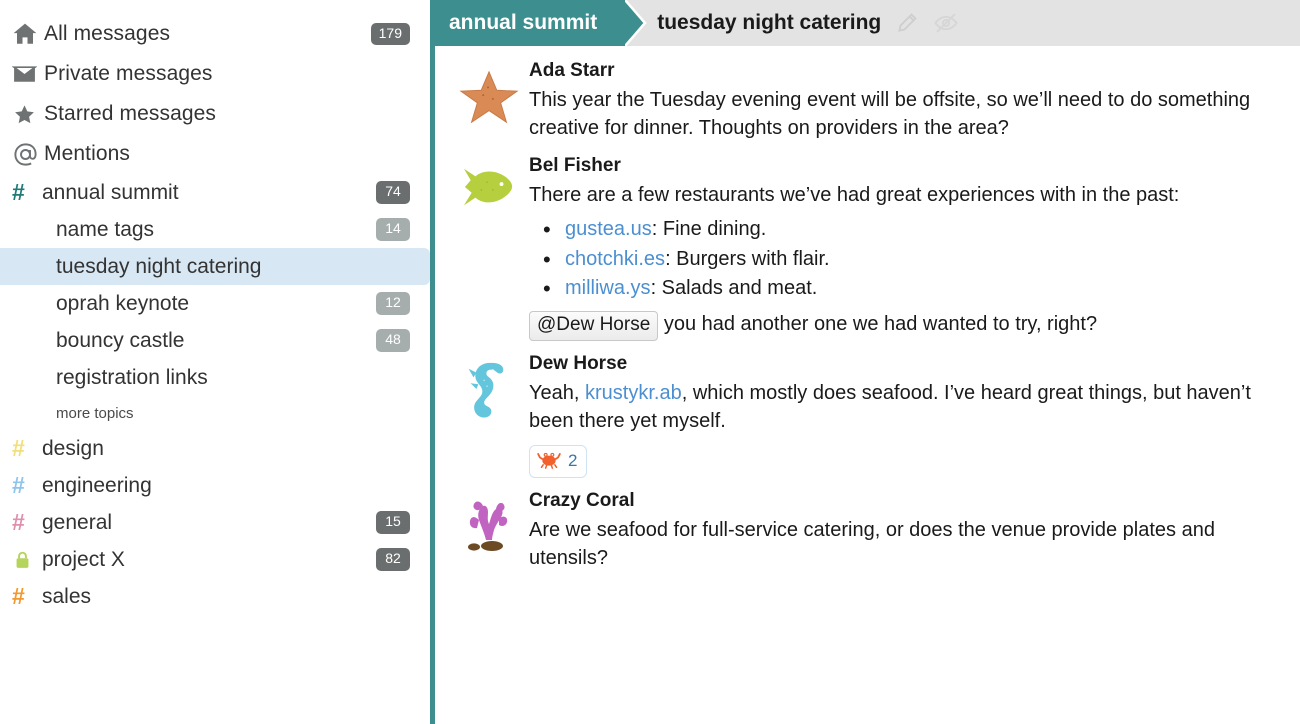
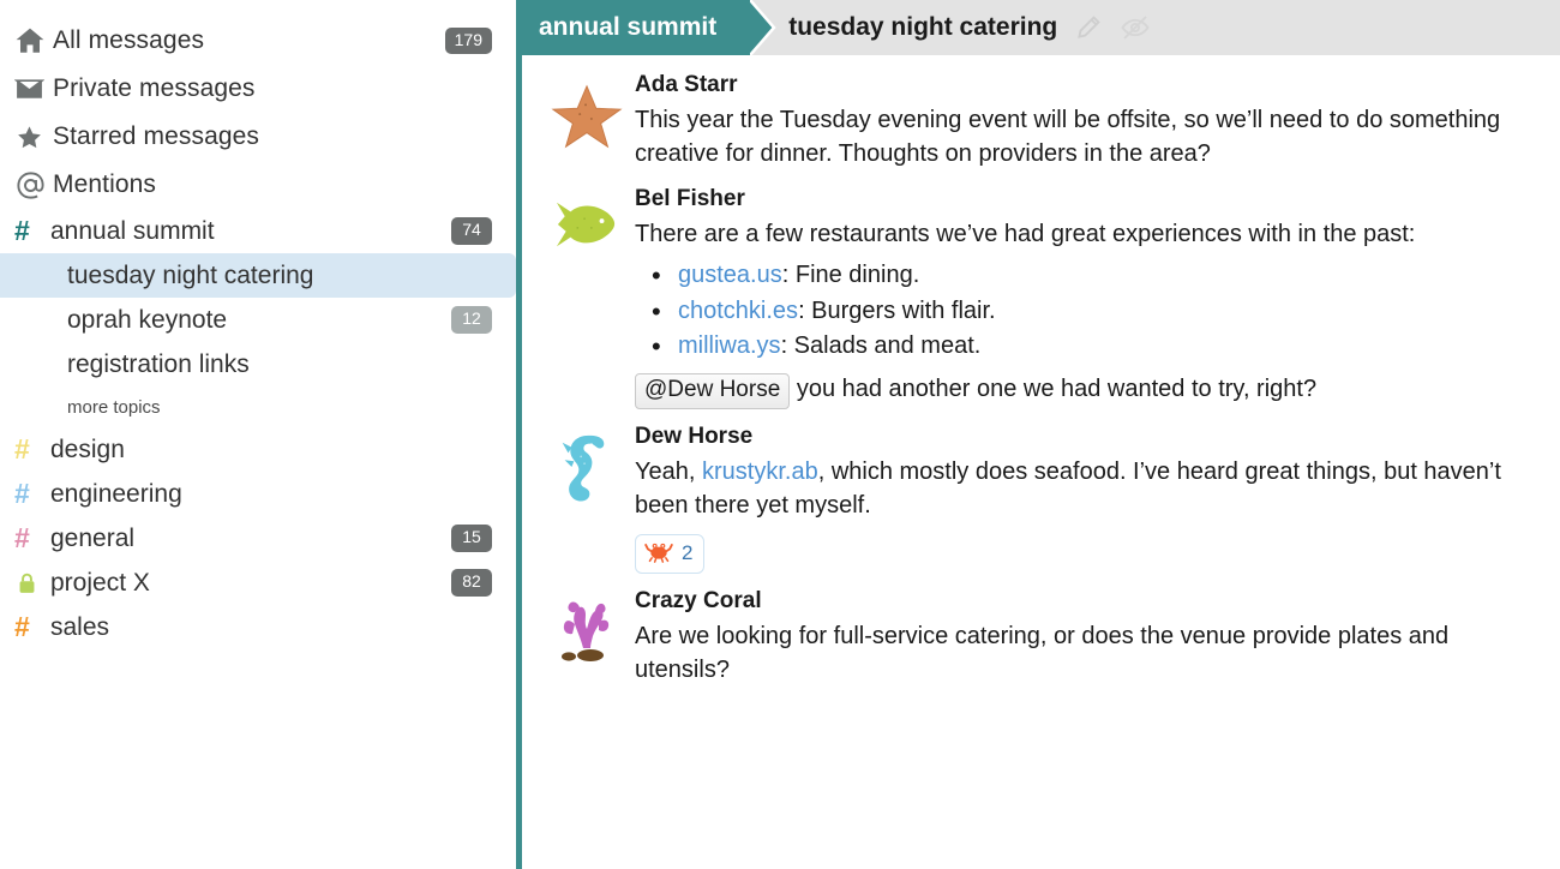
  All messages
  179
  Private messages
  Starred messages
  Mentions
  #
  annual summit
  74
- name tags
- 14
  tuesday night catering
  oprah keynote
  12
- bouncy castle
- 48
  registration links
  more topics
  #
  design
  #
  engineering
  #
  general
  15
  project X
  82
  #
  sales
  annual summit
  tuesday night catering
  Ada Starr
  This year the Tuesday evening event will be offsite, so we’ll need to do something creative for dinner. Thoughts on providers in the area?
  Bel Fisher
  There are a few restaurants we’ve had great experiences with in the past:
  gustea.us: Fine dining.
  chotchki.es: Burgers with flair.
  milliwa.ys: Salads and meat.
  @Dew Horse you had another one we had wanted to try, right?
  Dew Horse
  Yeah, krustykr.ab, which mostly does seafood. I’ve heard great things, but haven’t been there yet myself.
  2
  Crazy Coral
- Are we seafood for full-service catering, or does the venue provide plates and utensils?
+ Are we looking for full-service catering, or does the venue provide plates and utensils?
